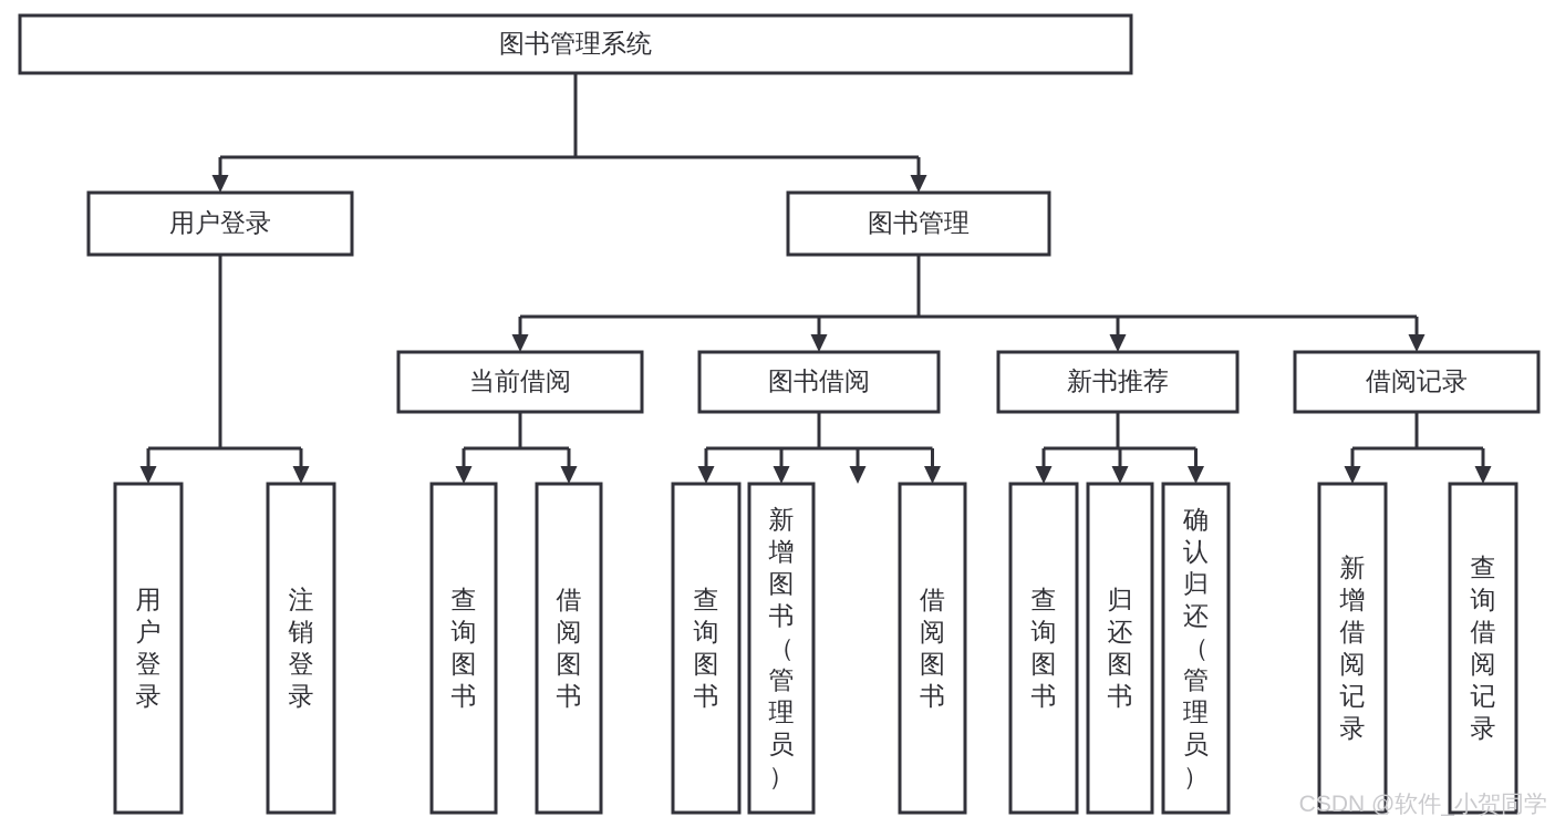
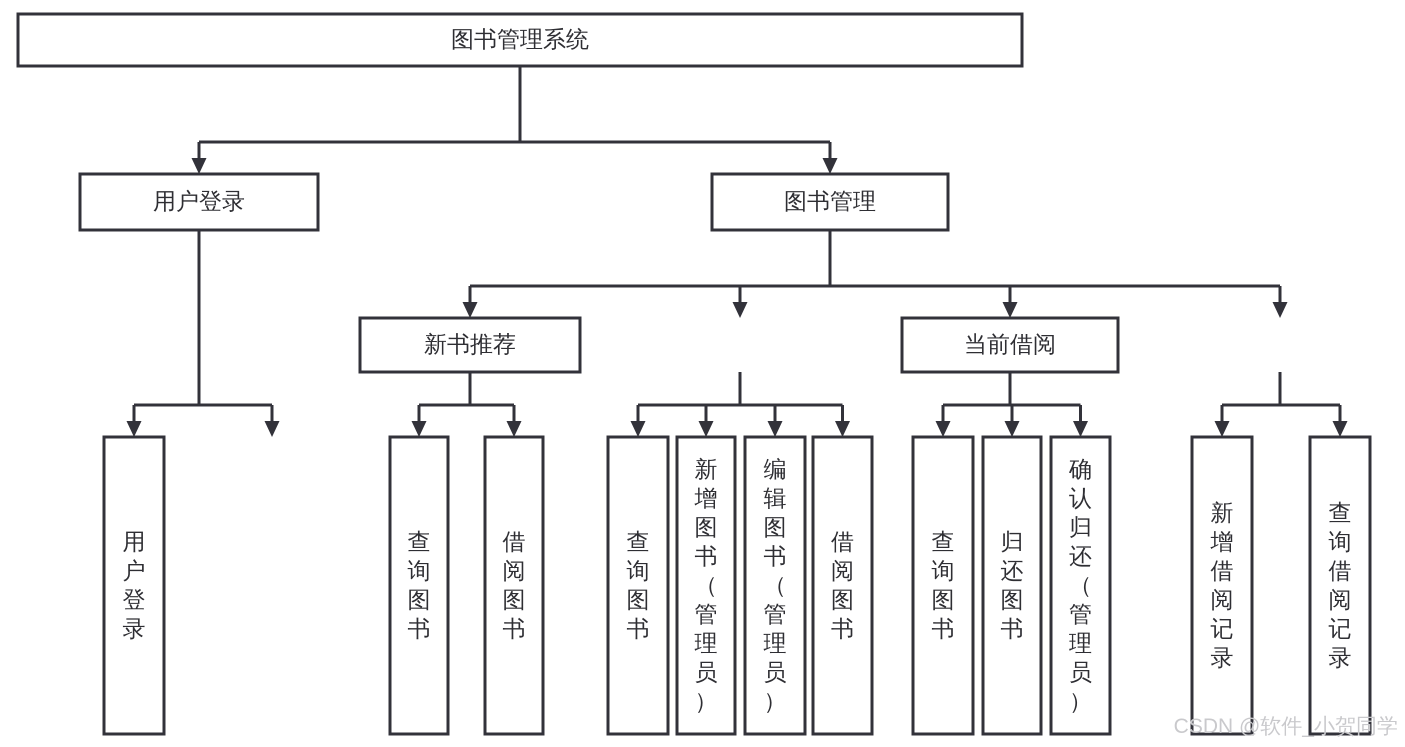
  图书管理系统
  用户登录
  图书管理
- 当前借阅
+ 新书推荐
- 图书借阅
- 新书推荐
+ 当前借阅
- 借阅记录
  用户登录
- 注销登录
  查询图书
  借阅图书
  查询图书
  新增图书（管理员）
+ 编辑图书（管理员）
  借阅图书
  查询图书
  归还图书
  确认归还（管理员）
  新增借阅记录
  查询借阅记录
  CSDN @软件_小贺同学
